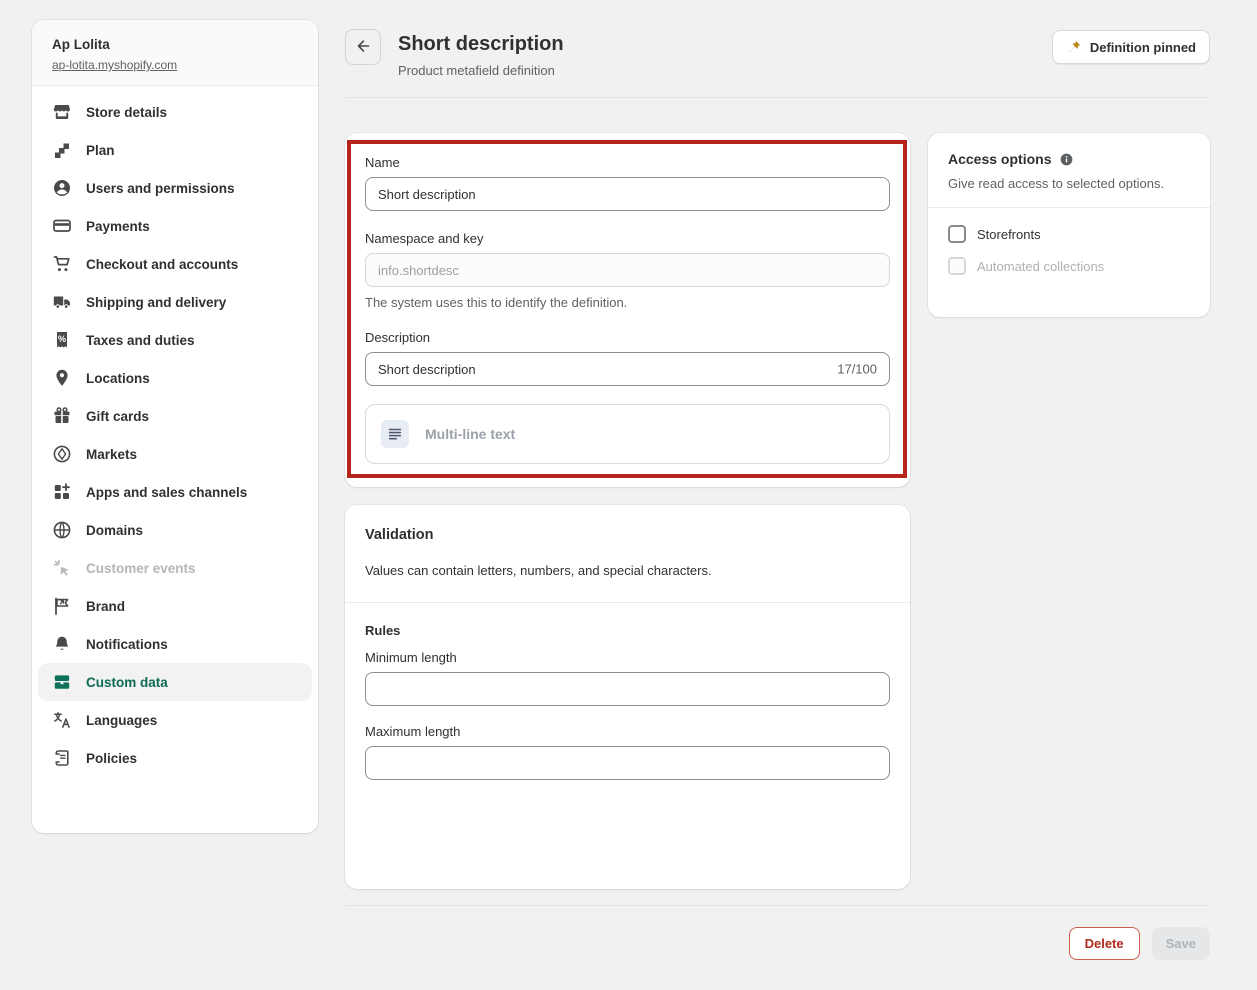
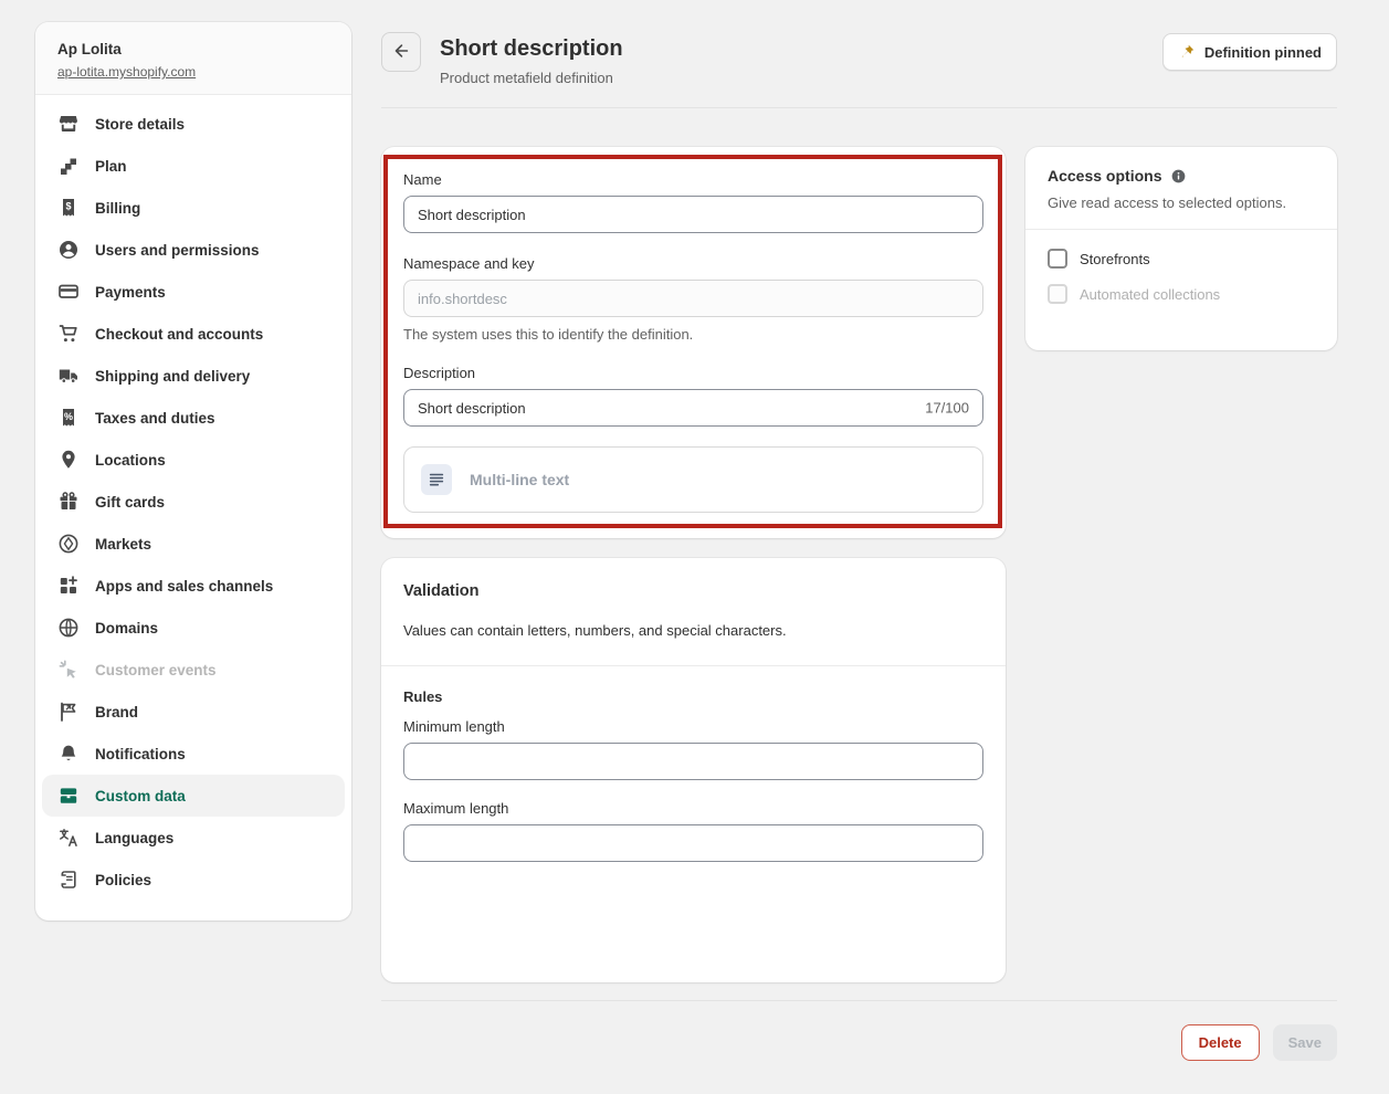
  Ap Lolita
  ap-lotita.myshopify.com
  Store details
  Plan
+ $
+ Billing
  Users and permissions
  Payments
  Checkout and accounts
  Shipping and delivery
  %
  Taxes and duties
  Locations
  Gift cards
  Markets
  Apps and sales channels
  Domains
  Customer events
  Brand
  Notifications
  Custom data
  Languages
  Policies
  Short description
  Product metafield definition
  Definition pinned
  Name
  Short description
  Namespace and key
  info.shortdesc
  The system uses this to identify the definition.
  Description
  Short description
  17/100
  Multi-line text
  Access options
  Give read access to selected options.
  Storefronts
  Automated collections
  Validation
  Values can contain letters, numbers, and special characters.
  Rules
  Minimum length
  Maximum length
  Delete
  Save
